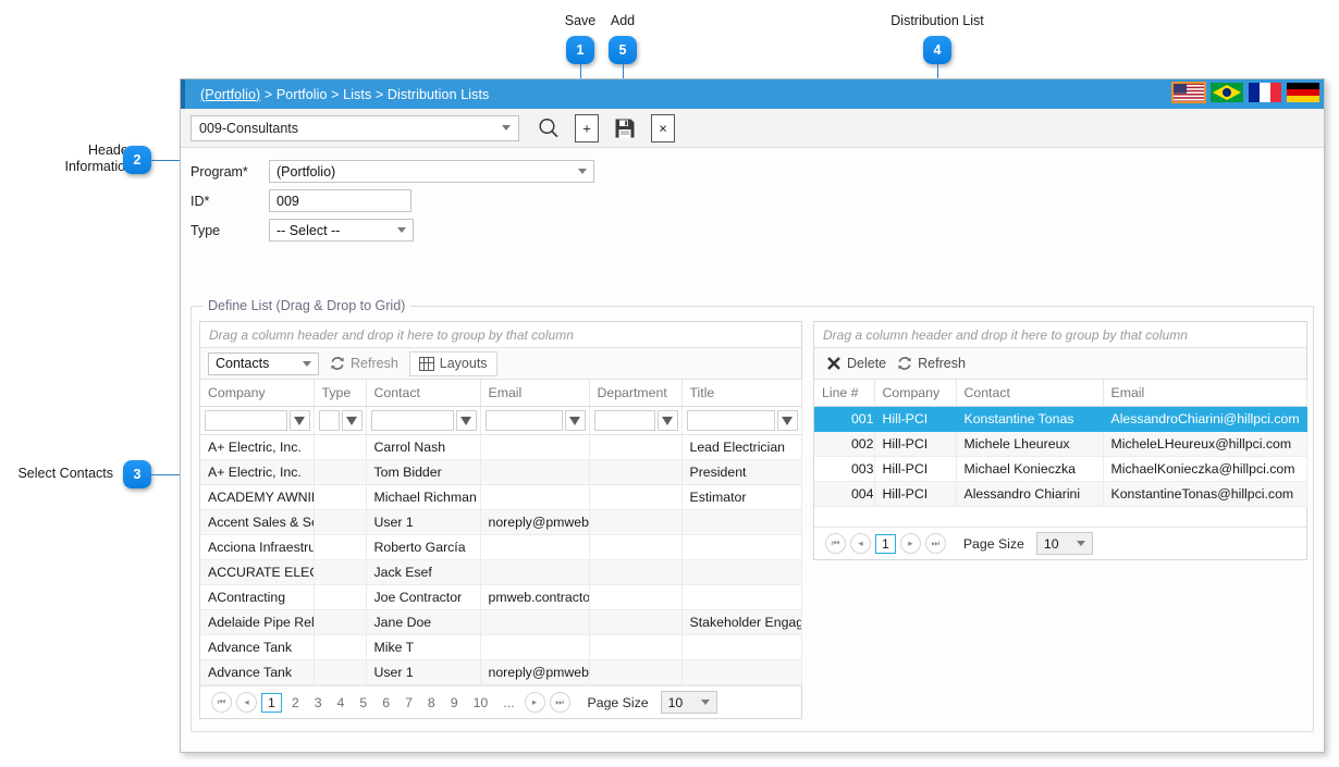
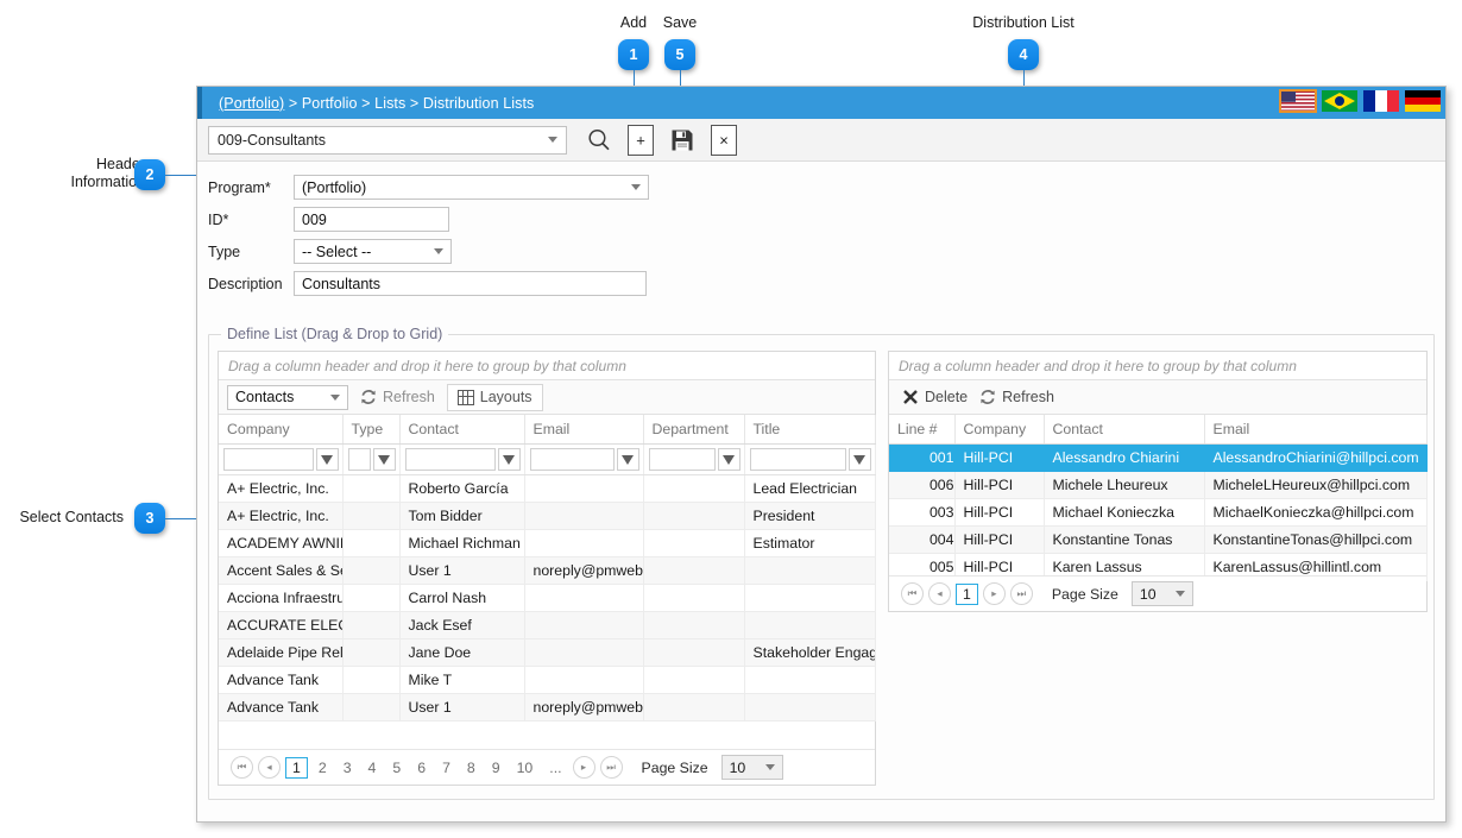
- Save
+ Add
  1
- Add
+ Save
  5
  Distribution List
  4
  Informatio
  2
  Select Contacts
  3
  (Portfolio) > Portfolio > Lists > Distribution Lists
  009-Consultants
  +
  ×
  Program*
  (Portfolio)
  ID*
  009
  Type
  -- Select --
+ Description
+ Consultants
  Define List (Drag & Drop to Grid)
  Drag a column header and drop it here to group by that column
  Contacts
  Refresh
  Layouts
  Company	Type	Contact	Email	Department	Title
- A+ Electric, Inc.		Carrol Nash			Lead Electrician
+ A+ Electric, Inc.		Roberto García			Lead Electrician
  A+ Electric, Inc.		Tom Bidder			President
  ACADEMY AWNI		Michael Richman			Estimator
  Accent Sales & S		User 1	noreply@pmweb
- Acciona Infraestru		Roberto García
+ Acciona Infraestru		Carrol Nash
  ACCURATE ELE		Jack Esef
- AContracting		Joe Contractor	pmweb.contracto
  Adelaide Pipe Rel		Jane Doe			Stakeholder Engag
  Advance Tank		Mike T
  Advance Tank		User 1	noreply@pmweb
  ⏮
  ◂
  1
  2
  3
  4
  5
  6
  7
  8
  9
  10
  ...
  ▸
  ⏭
  Page Size
  10
  Drag a column header and drop it here to group by that column
  Delete
  Refresh
  Line #	Company	Contact	Email
- 001	Hill-PCI	Konstantine Tonas	AlessandroChiarini@hillpci.com
+ 001	Hill-PCI	Alessandro Chiarini	AlessandroChiarini@hillpci.com
- 002	Hill-PCI	Michele Lheureux	MicheleLHeureux@hillpci.com
+ 006	Hill-PCI	Michele Lheureux	MicheleLHeureux@hillpci.com
  003	Hill-PCI	Michael Konieczka	MichaelKonieczka@hillpci.com
- 004	Hill-PCI	Alessandro Chiarini	KonstantineTonas@hillpci.com
+ 004	Hill-PCI	Konstantine Tonas	KonstantineTonas@hillpci.com
+ 005	Hill-PCI	Karen Lassus	KarenLassus@hillintl.com
  ⏮
  ◂
  1
  ▸
  ⏭
  Page Size
  10
